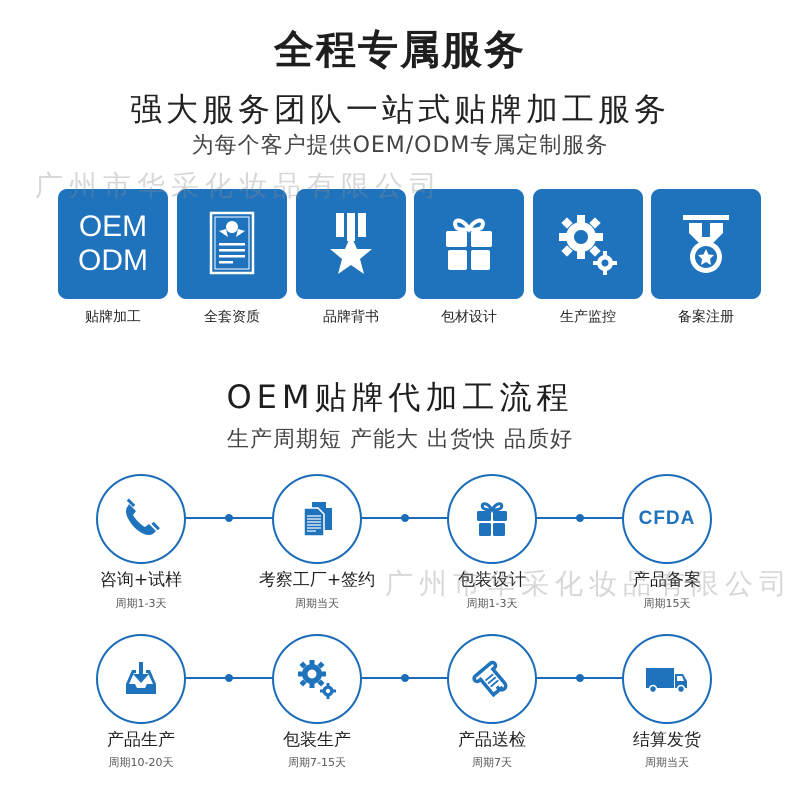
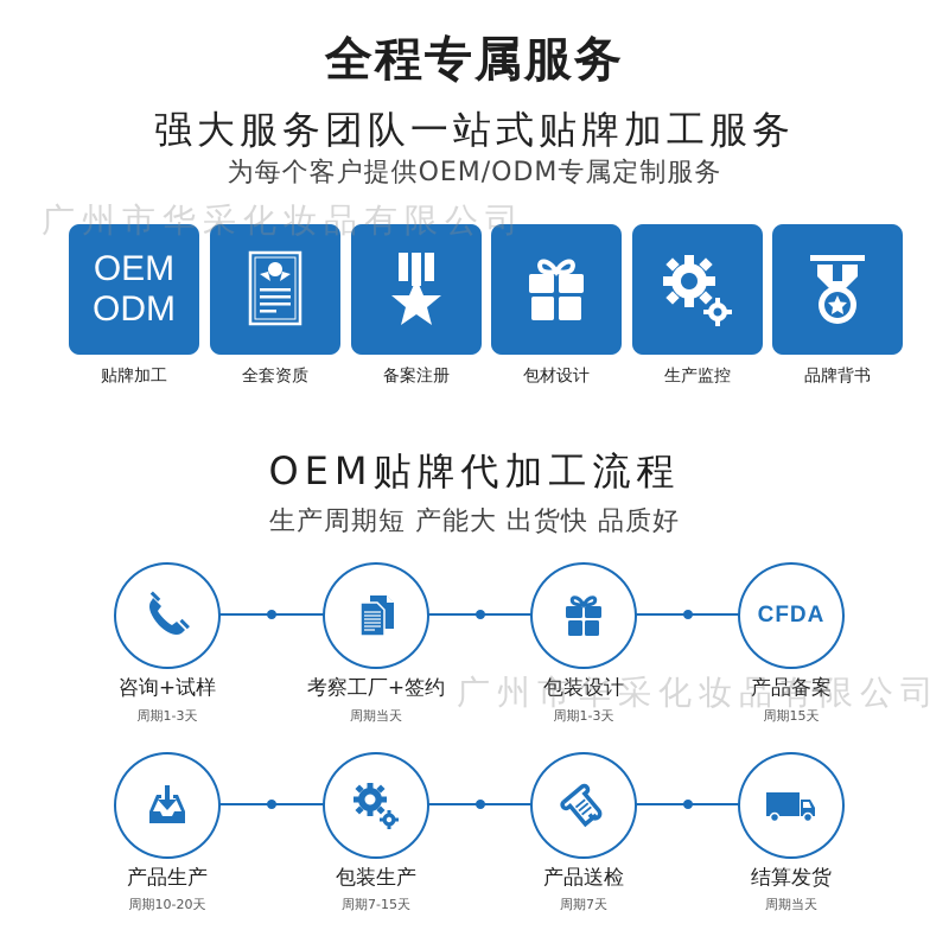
  全程专属服务
  强大服务团队一站式贴牌加工服务
  为每个客户提供OEM/ODM专属定制服务
  广州市华采化妆品有限公司
  OEM
  ODM
  贴牌加工
  全套资质
- 品牌背书
+ 备案注册
  包材设计
  生产监控
- 备案注册
+ 品牌背书
  OEM贴牌代加工流程
  生产周期短 产能大 出货快 品质好
  咨询+试样
  周期1-3天
  考察工厂+签约
  周期当天
  包装设计
  周期1-3天
  CFDA
  产品备案
  周期15天
  广州市华采化妆品有限公司
  产品生产
  周期10-20天
  包装生产
  周期7-15天
  产品送检
  周期7天
  结算发货
  周期当天
